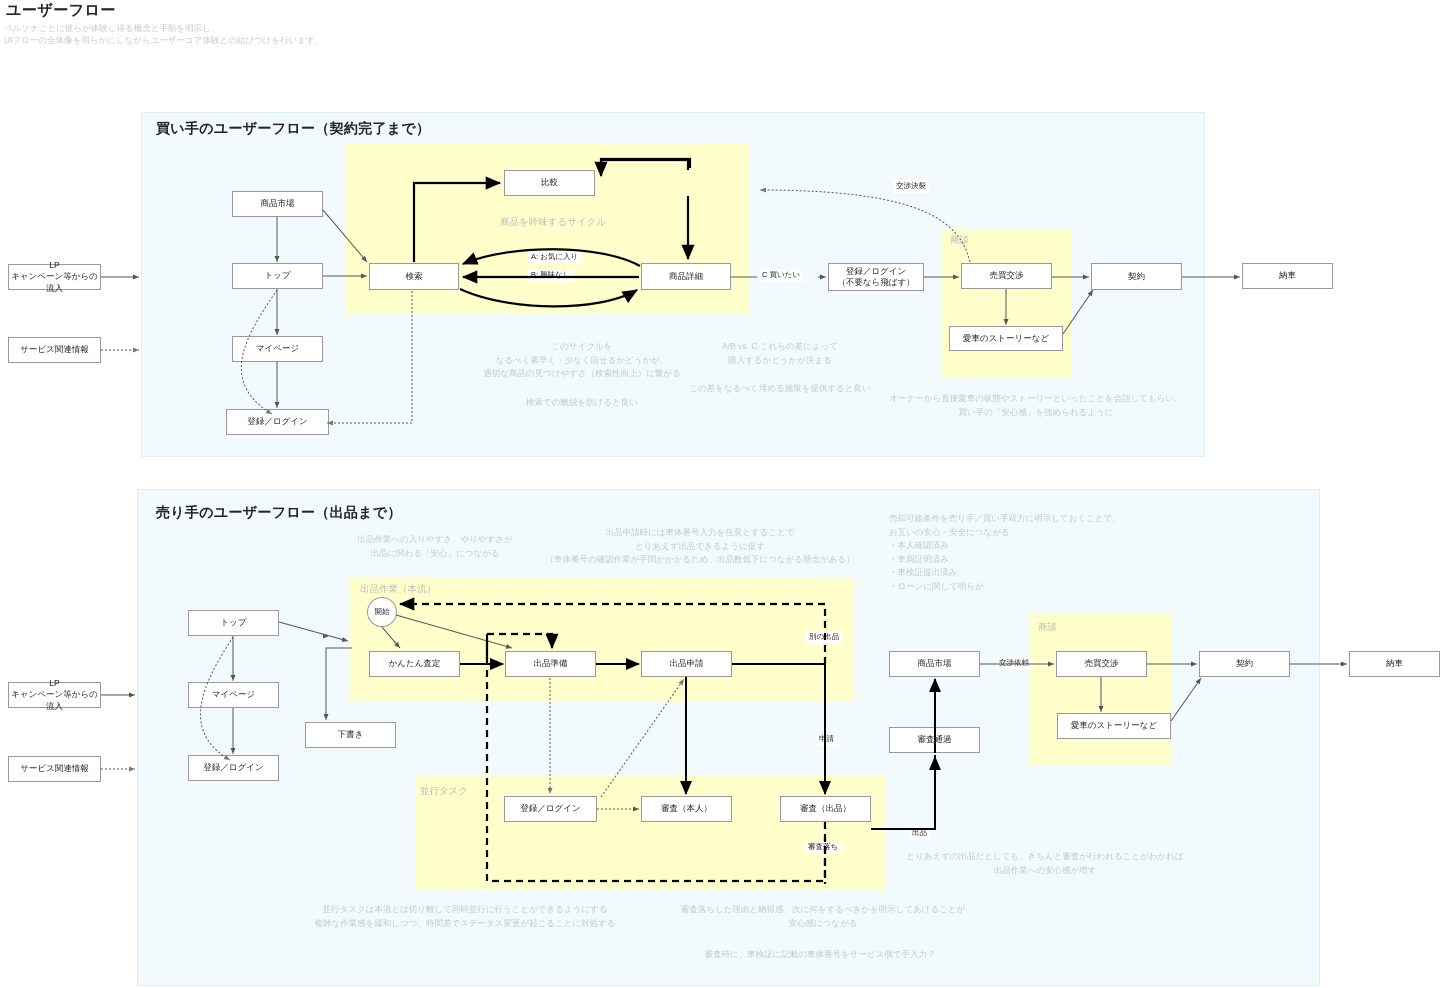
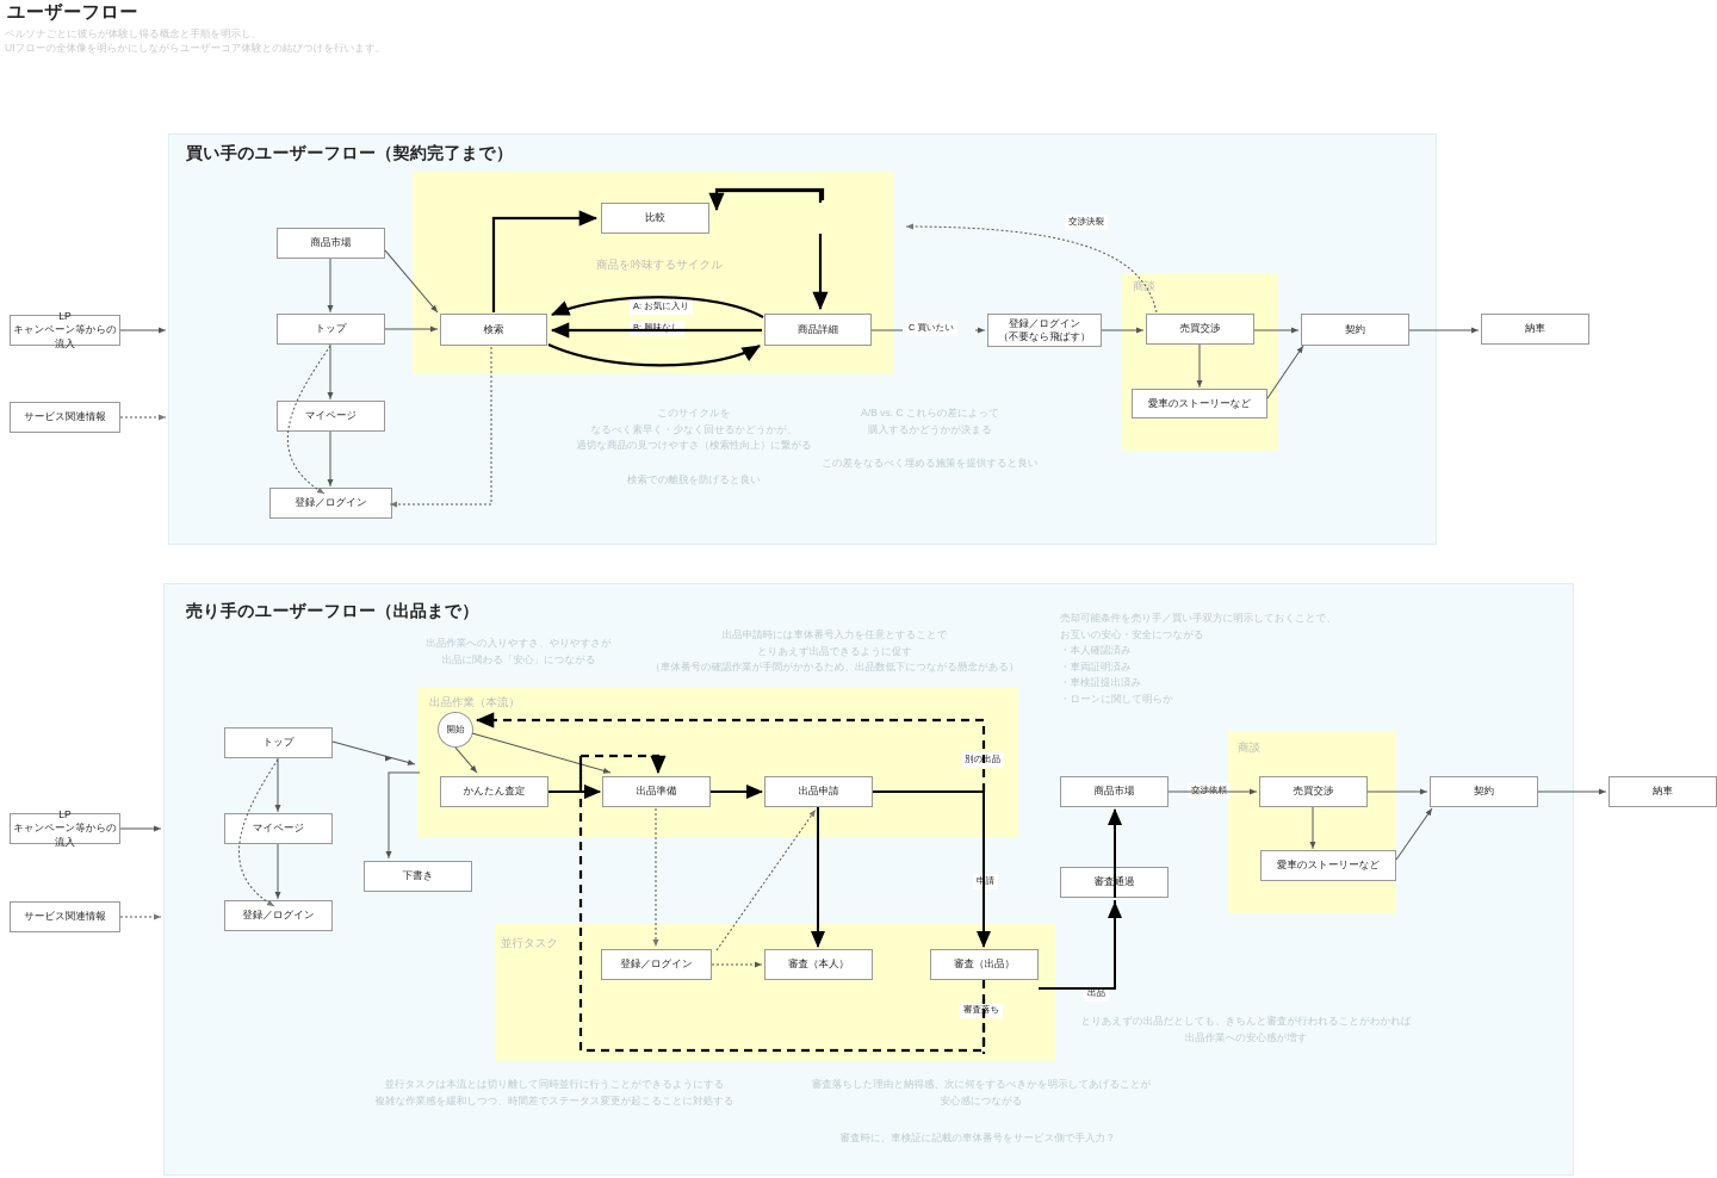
  ユーザーフロー
  ペルソナごとに彼らが体験し得る概念と手順を明示し、
  UIフローの全体像を明らかにしながらユーザーコア体験との結びつけを行います。
  買い手のユーザーフロー（契約完了まで）
  商品を吟味するサイクル
  商談
  LP
  キャンペーン等からの流入
  サービス関連情報
  商品市場
  トップ
  マイページ
  登録／ログイン
  検索
  比較
  商品詳細
  登録／ログイン
  （不要なら飛ばす）
  売買交渉
  愛車のストーリーなど
  契約
  納車
  A: お気に入り
  B: 興味なし
  C 買いたい
  交渉決裂
  このサイクルを
  なるべく素早く・少なく回せるかどうかが、
  適切な商品の見つけやすさ（検索性向上）に繋がる
  検索での離脱を防げると良い
  A/B vs. C これらの差によって
  購入するかどうかが決まる
  この差をなるべく埋める施策を提供すると良い
- オーナーから直接愛車の状態やストーリーといったことを会話してもらい、
- 買い手の「安心感」を強められるように
  売り手のユーザーフロー（出品まで）
  出品作業（本流）
  並行タスク
  商談
  LP
  キャンペーン等からの流入
  サービス関連情報
  トップ
  マイページ
  登録／ログイン
  開始
  かんたん査定
  出品準備
  出品申請
  下書き
  登録／ログイン
  審査（本人）
  審査（出品）
  商品市場
  審査通過
  売買交渉
  愛車のストーリーなど
  契約
  納車
  別の出品
  申請
  審査落ち
  出品
  交渉依頼
  出品作業への入りやすさ、やりやすさが
  出品に関わる「安心」につながる
  出品申請時には車体番号入力を任意とすることで
  とりあえず出品できるように促す
  （車体番号の確認作業が手間がかかるため、出品数低下につながる懸念がある）
  売却可能条件を売り手／買い手双方に明示しておくことで、
  お互いの安心・安全につながる
  ・本人確認済み
  ・車両証明済み
  ・車検証提出済み
  ・ローンに関して明らか
  とりあえずの出品だとしても、きちんと審査が行われることがわかれば
  出品作業への安心感が増す
  並行タスクは本流とは切り離して同時並行に行うことができるようにする
  複雑な作業感を緩和しつつ、時間差でステータス変更が起こることに対処する
  審査落ちした理由と納得感、次に何をするべきかを明示してあげることが
  安心感につながる
  審査時に、車検証に記載の車体番号をサービス側で手入力？
